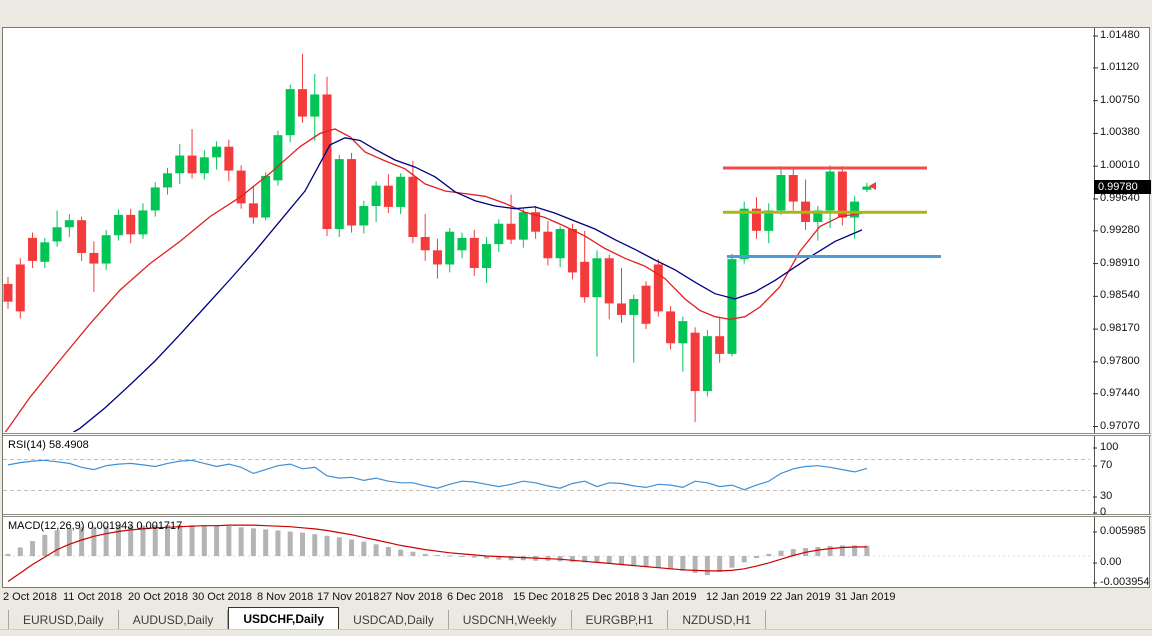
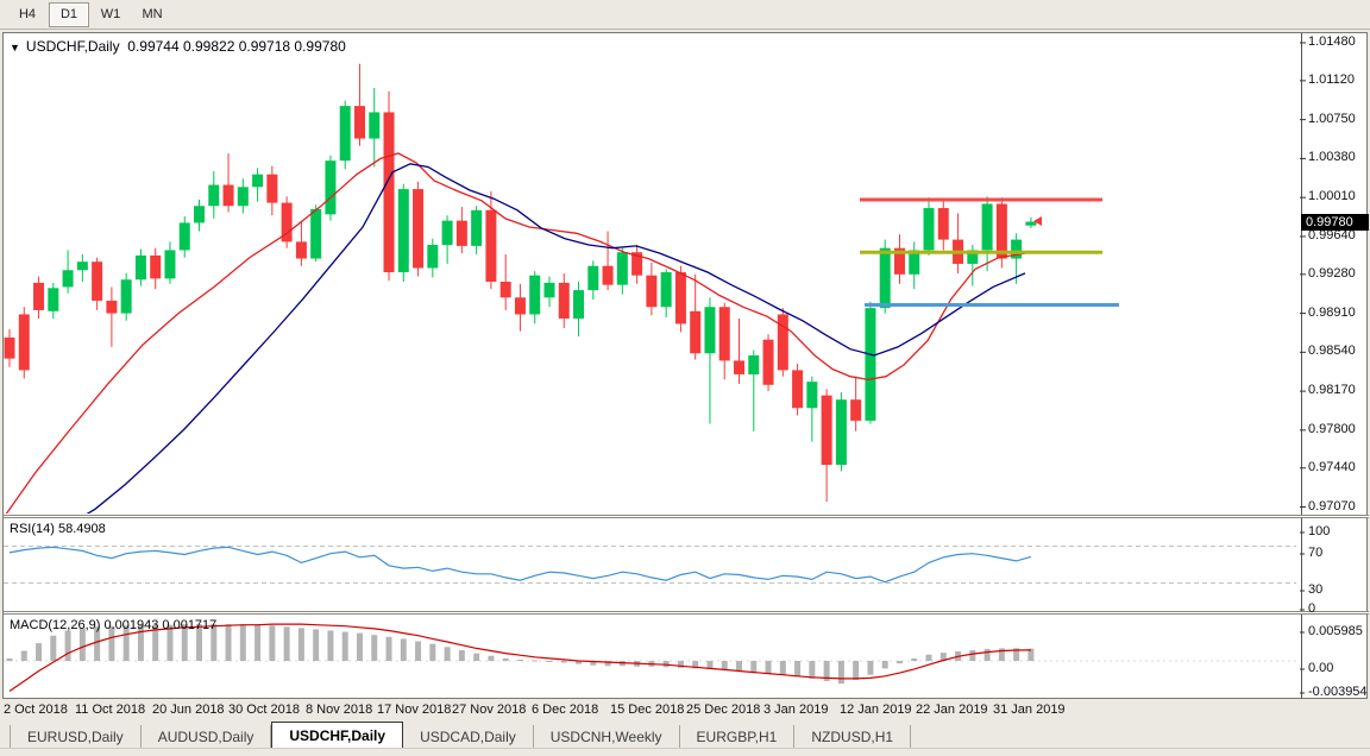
+ H4
+ D1
+ W1
+ MN
+ ▼ USDCHF,Daily 0.99744 0.99822 0.99718 0.99780
  RSI(14) 58.4908
  MACD(12,26,9) 0.001943 0.001717
  0.99780
  2 Oct 2018
  11 Oct 2018
- 20 Oct 2018
+ 20 Jun 2018
  30 Oct 2018
  8 Nov 2018
  17 Nov 2018
  27 Nov 2018
  6 Dec 2018
  15 Dec 2018
  25 Dec 2018
  3 Jan 2019
  12 Jan 2019
  22 Jan 2019
  31 Jan 2019
  EURUSD,Daily
  AUDUSD,Daily
  USDCHF,Daily
  USDCAD,Daily
  USDCNH,Weekly
  EURGBP,H1
  NZDUSD,H1
  1.01480
  1.01120
  1.00750
  1.00380
  1.00010
  0.99640
  0.99280
  0.98910
  0.98540
  0.98170
  0.97800
  0.97440
  0.97070
  100
  70
  30
  0
  0.005985
  0.00
  -0.003954
